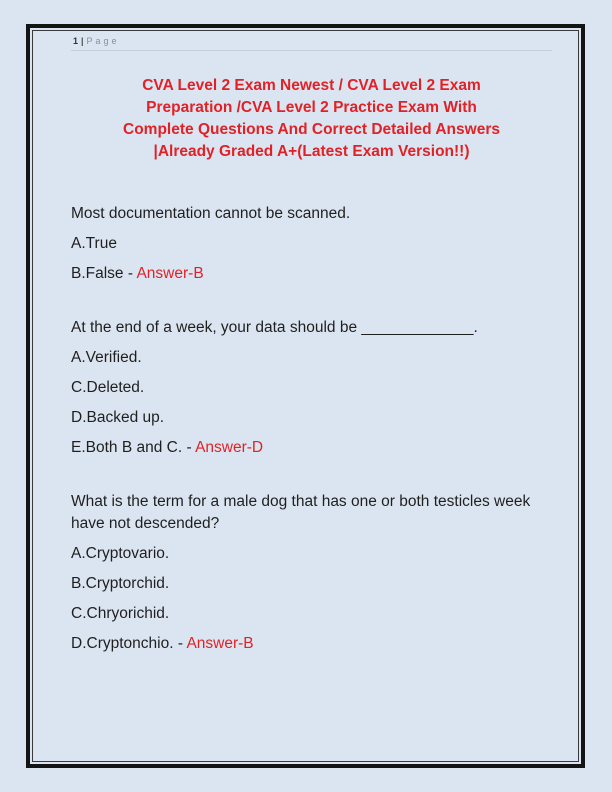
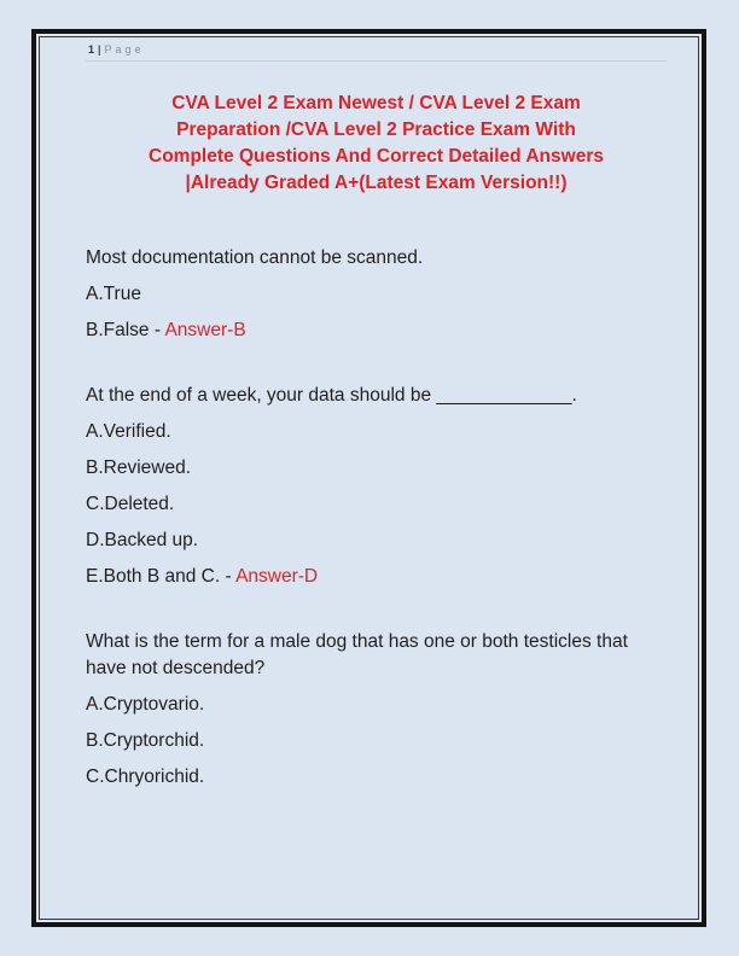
  1 | Page
  CVA Level 2 Exam Newest / CVA Level 2 Exam
  Preparation /CVA Level 2 Practice Exam With
  Complete Questions And Correct Detailed Answers
  |Already Graded A+(Latest Exam Version!!)
  Most documentation cannot be scanned.
  A.True
  B.False - Answer-B
  At the end of a week, your data should be _____________.
  A.Verified.
+ B.Reviewed.
  C.Deleted.
  D.Backed up.
  E.Both B and C. - Answer-D
- What is the term for a male dog that has one or both testicles week have not descended?
+ What is the term for a male dog that has one or both testicles that have not descended?
  A.Cryptovario.
  B.Cryptorchid.
  C.Chryorichid.
- D.Cryptonchio. - Answer-B
